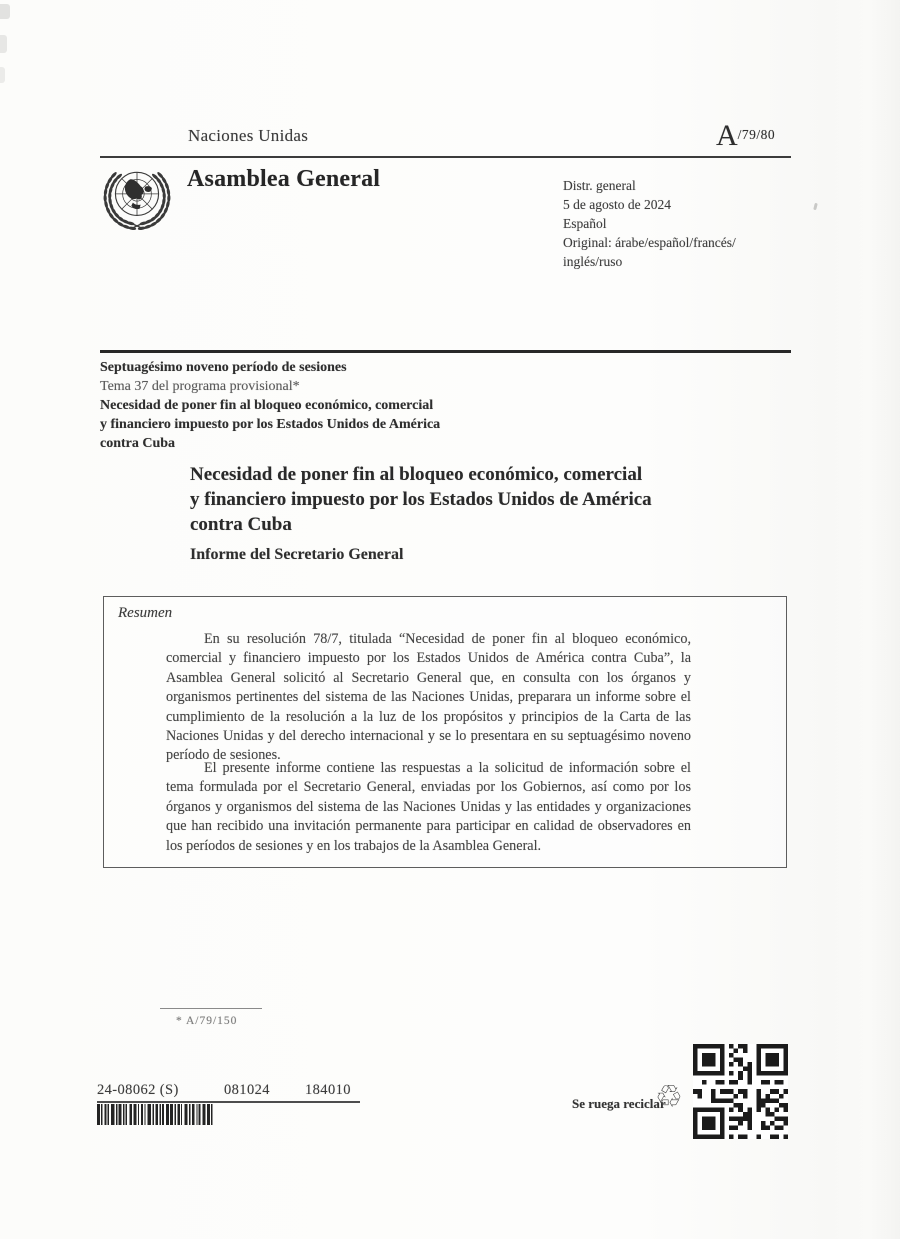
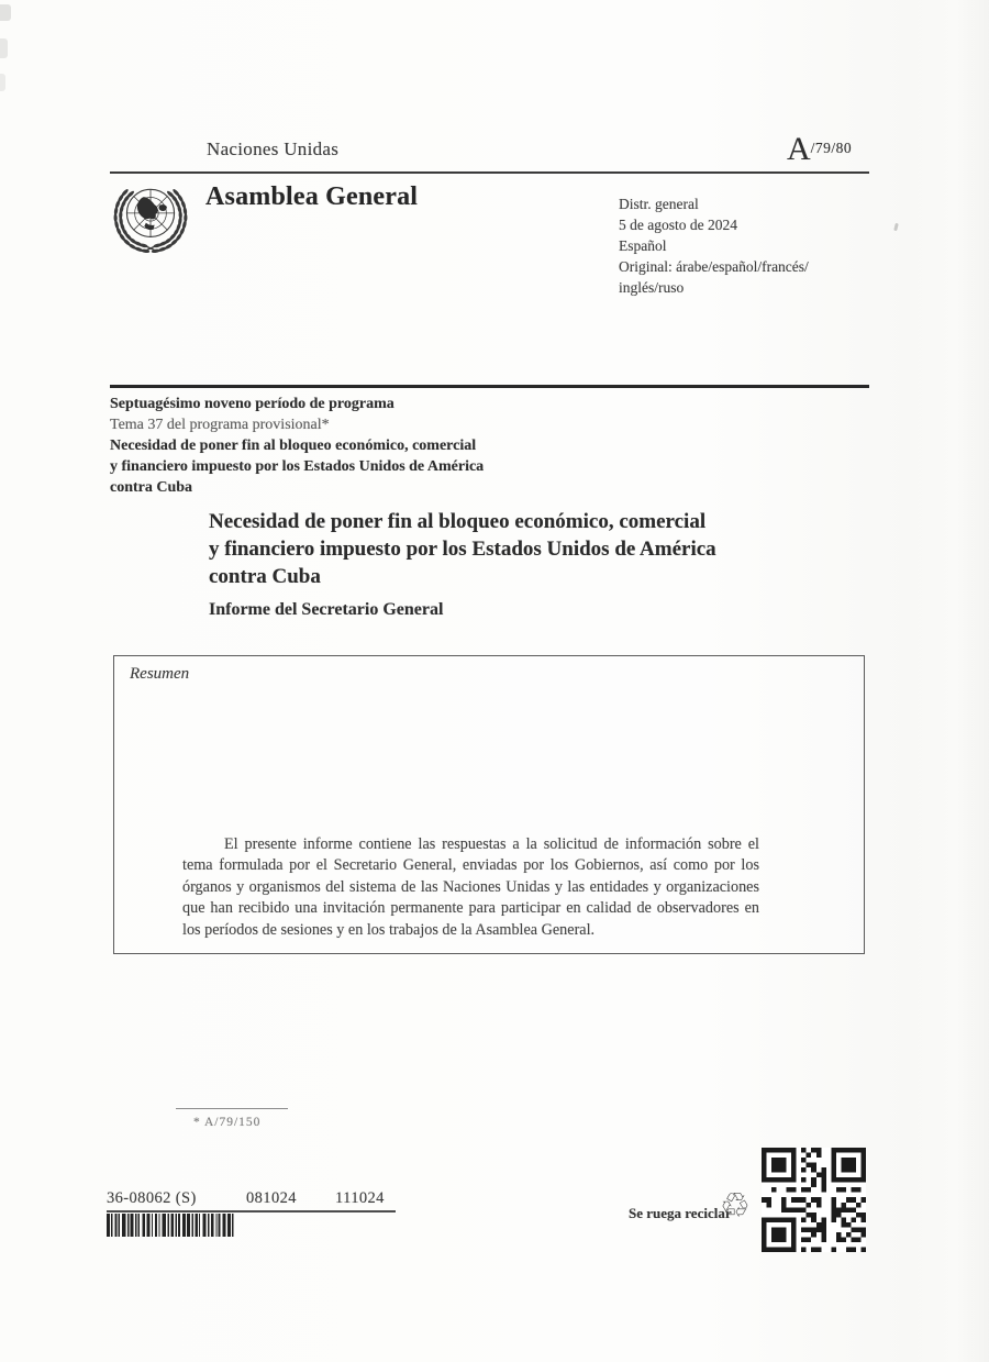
  Naciones Unidas
  A/79/80
  Asamblea General
  Distr. general
  5 de agosto de 2024
  Español
  Original: árabe/español/francés/
  inglés/ruso
- Septuagésimo noveno período de sesiones
+ Septuagésimo noveno período de programa
  Tema 37 del programa provisional*
  Necesidad de poner fin al bloqueo económico, comercial
  y financiero impuesto por los Estados Unidos de América
  contra Cuba
  Necesidad de poner fin al bloqueo económico, comercial
  y financiero impuesto por los Estados Unidos de América
  contra Cuba
  Informe del Secretario General
  Resumen
- En su resolución 78/7, titulada “Necesidad de poner fin al bloqueo económico, comercial y financiero impuesto por los Estados Unidos de América contra Cuba”, la Asamblea General solicitó al Secretario General que, en consulta con los órganos y organismos pertinentes del sistema de las Naciones Unidas, preparara un informe sobre el cumplimiento de la resolución a la luz de los propósitos y principios de la Carta de las Naciones Unidas y del derecho internacional y se lo presentara en su septuagésimo noveno período de sesiones.
  El presente informe contiene las respuestas a la solicitud de información sobre el tema formulada por el Secretario General, enviadas por los Gobiernos, así como por los órganos y organismos del sistema de las Naciones Unidas y las entidades y organizaciones que han recibido una invitación permanente para participar en calidad de observadores en los períodos de sesiones y en los trabajos de la Asamblea General.
  * A/79/150
- 24-08062 (S)
+ 36-08062 (S)
  081024
- 184010
+ 111024
  Se ruega reciclar
  ♲
